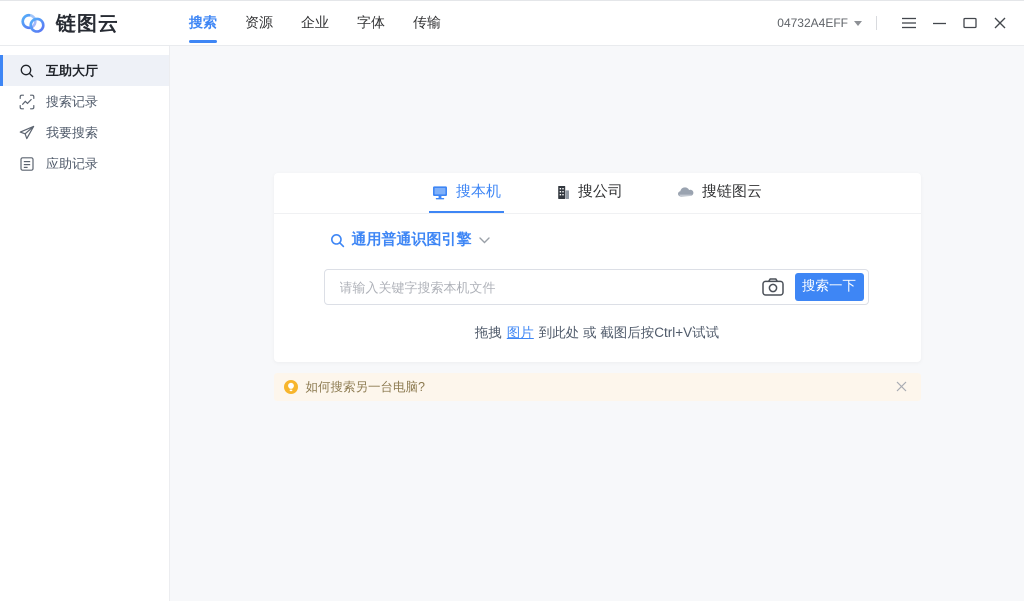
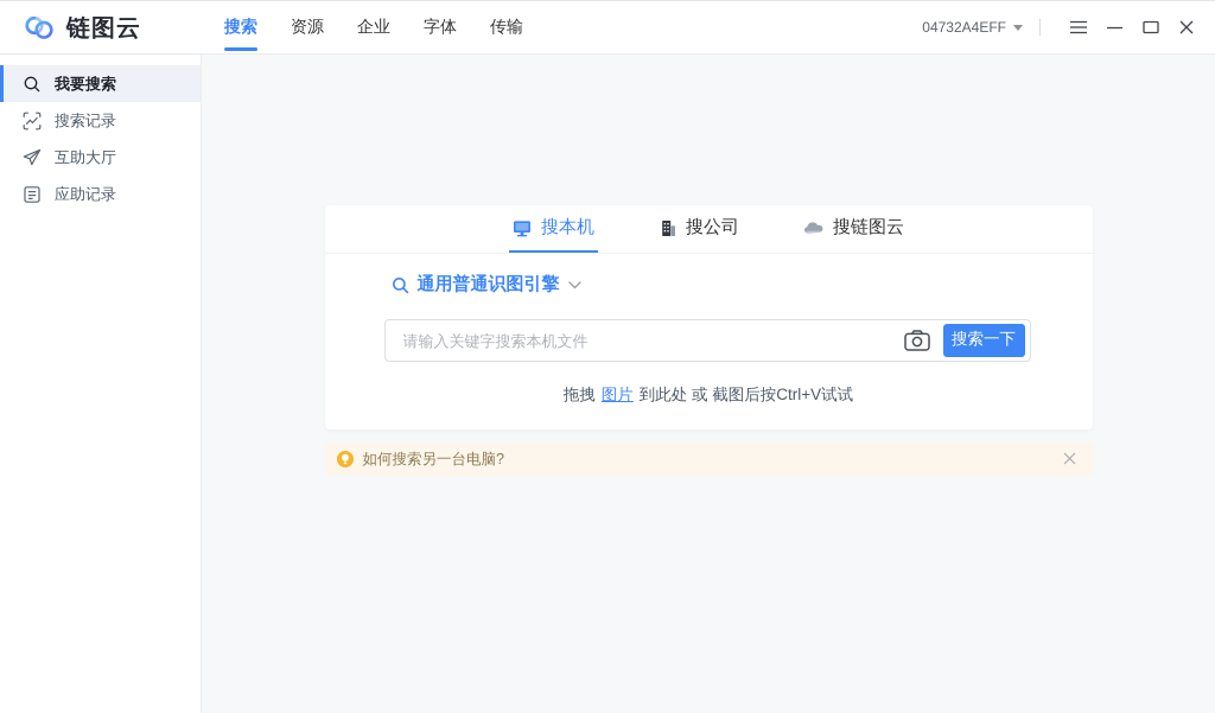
  链图云
  搜索
  资源
  企业
  字体
  传输
  04732A4EFF
- 互助大厅
+ 我要搜索
  搜索记录
- 我要搜索
+ 互助大厅
  应助记录
  搜本机
  搜公司
  搜链图云
  通用普通识图引擎
  请输入关键字搜索本机文件
  搜索一下
  拖拽 图片 到此处 或 截图后按Ctrl+V试试
  如何搜索另一台电脑?
